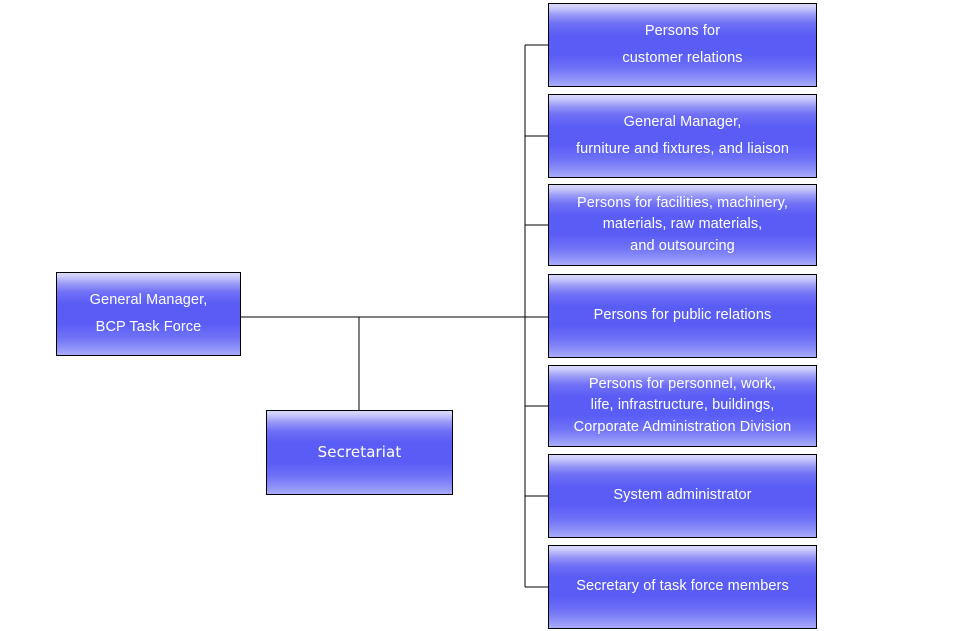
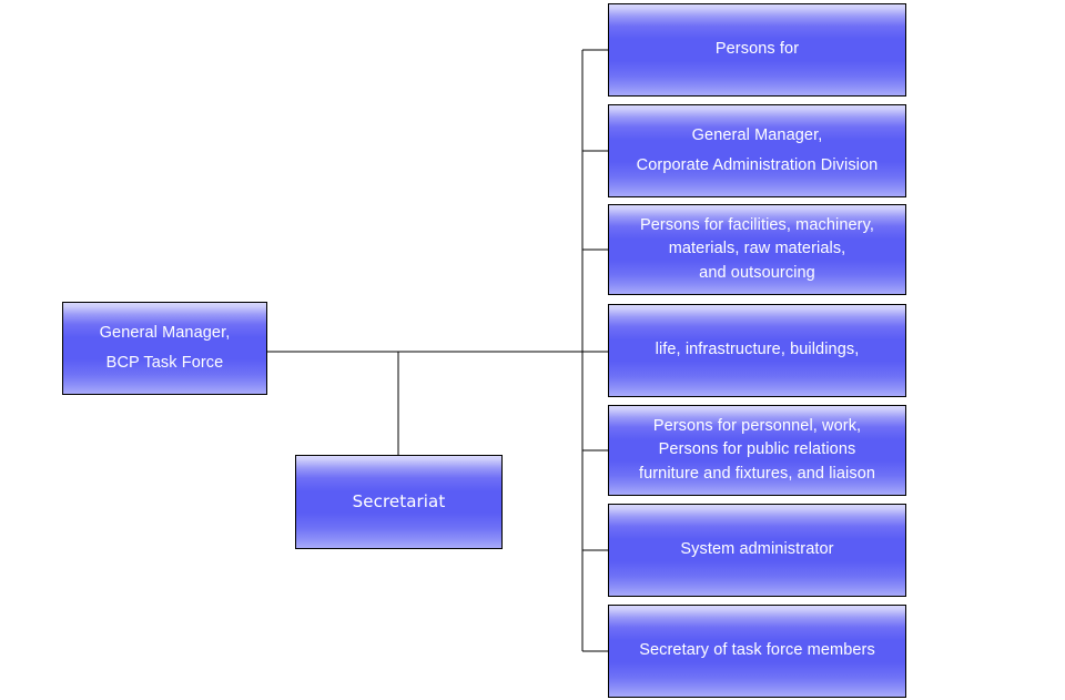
  General Manager,
  BCP Task Force
  Secretariat
  Persons for
- customer relations
  General Manager,
- furniture and fixtures, and liaison
+ Corporate Administration Division
  Persons for facilities, machinery,
  materials, raw materials,
  and outsourcing
- Persons for public relations
+ life, infrastructure, buildings,
  Persons for personnel, work,
- life, infrastructure, buildings,
+ Persons for public relations
- Corporate Administration Division
+ furniture and fixtures, and liaison
  System administrator
  Secretary of task force members
